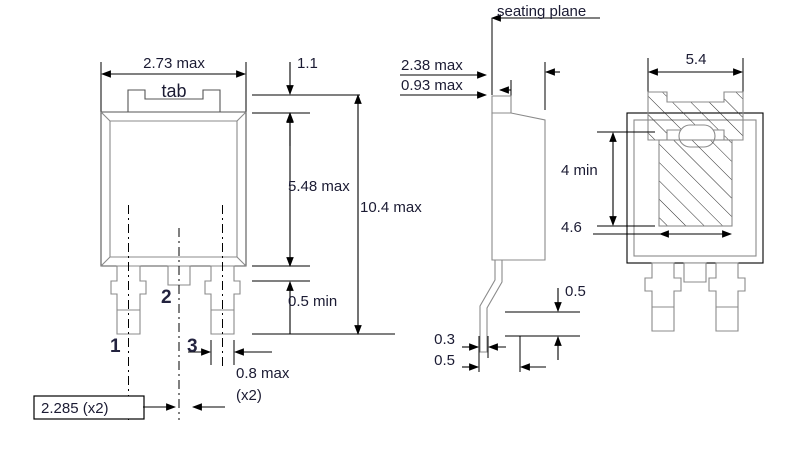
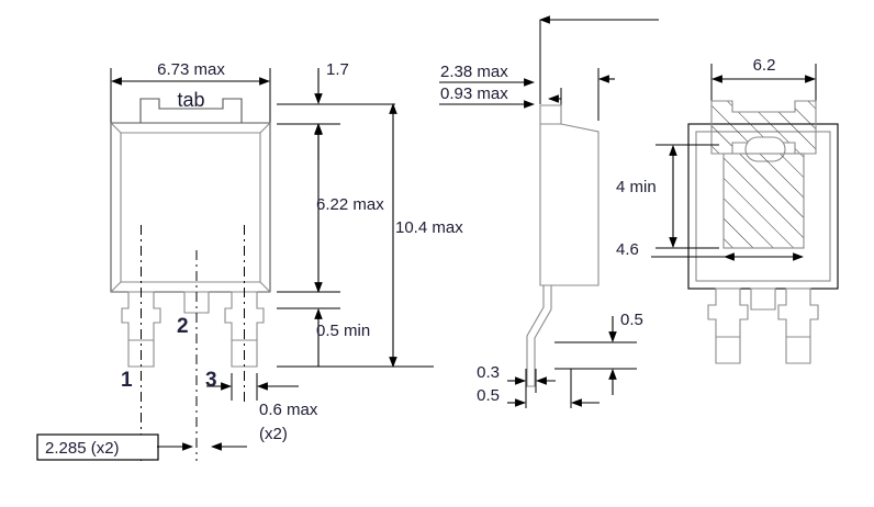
- 2.73 max
+ 6.73 max
  tab
- 1.1
+ 1.7
- 5.48 max
+ 6.22 max
  10.4 max
  0.5 min
- 0.8 max
+ 0.6 max
  (x2)
  2.285 (x2)
  1
  2
  3
- seating plane
  2.38 max
  0.93 max
  0.5
  0.3
  0.5
- 5.4
+ 6.2
  4 min
  4.6
